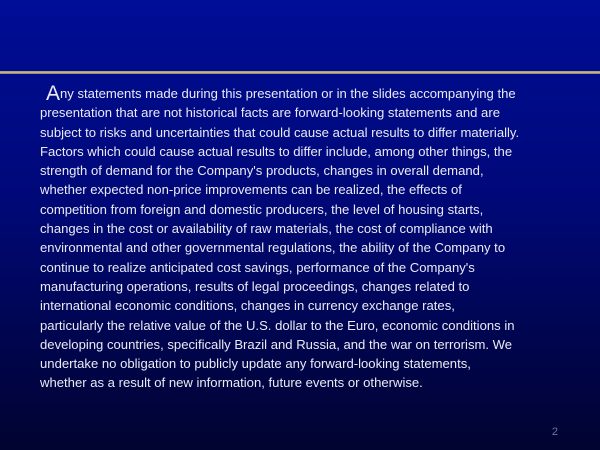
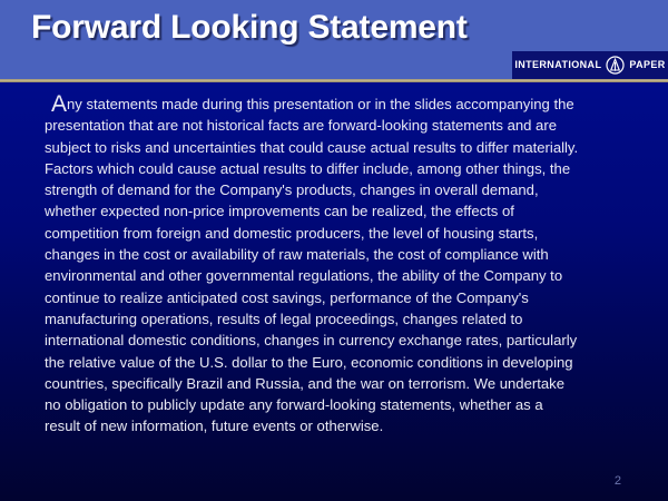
+ Forward Looking Statement
+ INTERNATIONAL
+ PAPER
- Any statements made during this presentation or in the slides accompanying the presentation that are not historical facts are forward-looking statements and are subject to risks and uncertainties that could cause actual results to differ materially. Factors which could cause actual results to differ include, among other things, the strength of demand for the Company's products, changes in overall demand, whether expected non-price improvements can be realized, the effects of competition from foreign and domestic producers, the level of housing starts, changes in the cost or availability of raw materials, the cost of compliance with environmental and other governmental regulations, the ability of the Company to continue to realize anticipated cost savings, performance of the Company's manufacturing operations, results of legal proceedings, changes related to international economic conditions, changes in currency exchange rates, particularly the relative value of the U.S. dollar to the Euro, economic conditions in developing countries, specifically Brazil and Russia, and the war on terrorism. We undertake no obligation to publicly update any forward-looking statements, whether as a result of new information, future events or otherwise.
+ Any statements made during this presentation or in the slides accompanying the presentation that are not historical facts are forward-looking statements and are subject to risks and uncertainties that could cause actual results to differ materially. Factors which could cause actual results to differ include, among other things, the strength of demand for the Company's products, changes in overall demand, whether expected non-price improvements can be realized, the effects of competition from foreign and domestic producers, the level of housing starts, changes in the cost or availability of raw materials, the cost of compliance with environmental and other governmental regulations, the ability of the Company to continue to realize anticipated cost savings, performance of the Company's manufacturing operations, results of legal proceedings, changes related to international domestic conditions, changes in currency exchange rates, particularly the relative value of the U.S. dollar to the Euro, economic conditions in developing countries, specifically Brazil and Russia, and the war on terrorism. We undertake no obligation to publicly update any forward-looking statements, whether as a result of new information, future events or otherwise.
  2
